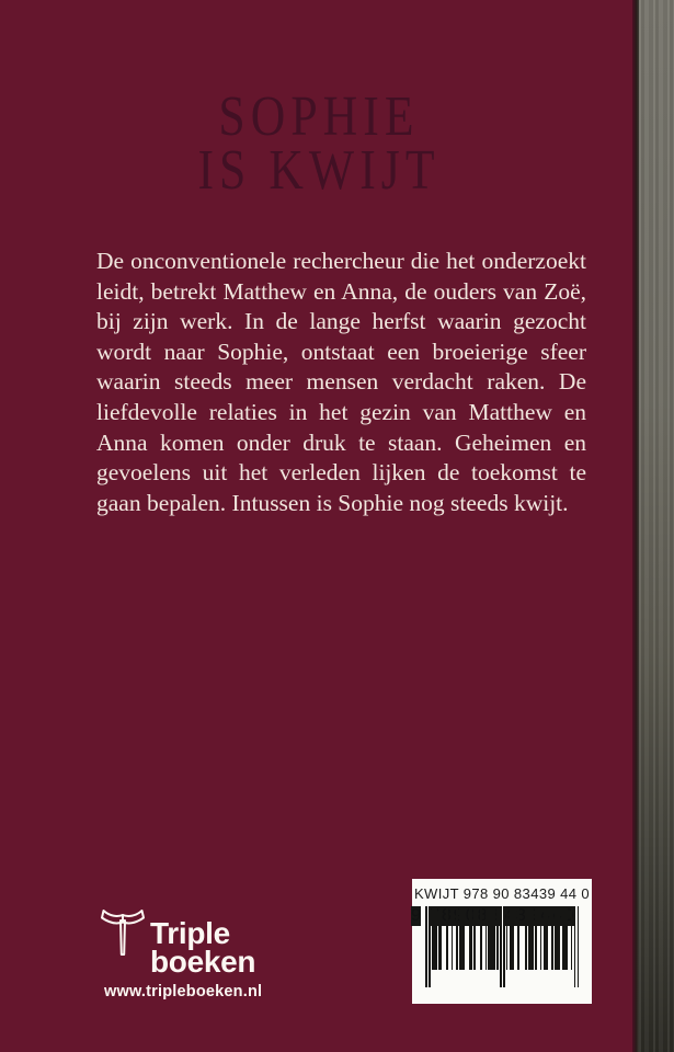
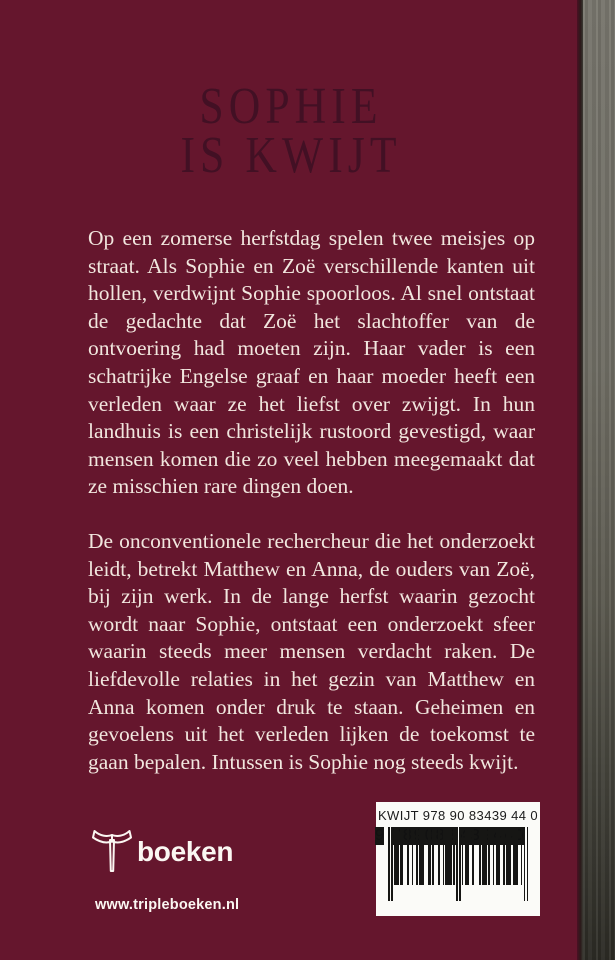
  SOPHIE
  IS KWIJT
+ Op een zomerse herfstdag spelen twee meisjes op straat. Als Sophie en Zoë verschillende kanten uit hollen, verdwijnt Sophie spoorloos. Al snel ontstaat de gedachte dat Zoë het slachtoffer van de ontvoering had moeten zijn. Haar vader is een schatrijke Engelse graaf en haar moeder heeft een verleden waar ze het liefst over zwijgt. In hun landhuis is een christelijk rustoord gevestigd, waar mensen komen die zo veel hebben meegemaakt dat ze misschien rare dingen doen.
- De onconventionele rechercheur die het onderzoekt leidt, betrekt Matthew en Anna, de ouders van Zoë, bij zijn werk. In de lange herfst waarin gezocht wordt naar Sophie, ontstaat een broeierige sfeer waarin steeds meer mensen verdacht raken. De liefdevolle relaties in het gezin van Matthew en Anna komen onder druk te staan. Geheimen en gevoelens uit het verleden lijken de toekomst te gaan bepalen. Intussen is Sophie nog steeds kwijt.
+ De onconventionele rechercheur die het onderzoekt leidt, betrekt Matthew en Anna, de ouders van Zoë, bij zijn werk. In de lange herfst waarin gezocht wordt naar Sophie, ontstaat een onderzoekt sfeer waarin steeds meer mensen verdacht raken. De liefdevolle relaties in het gezin van Matthew en Anna komen onder druk te staan. Geheimen en gevoelens uit het verleden lijken de toekomst te gaan bepalen. Intussen is Sophie nog steeds kwijt.
- Triple
  boeken
  www.tripleboeken.nl
  KWIJT 978 90 83439 44 0
